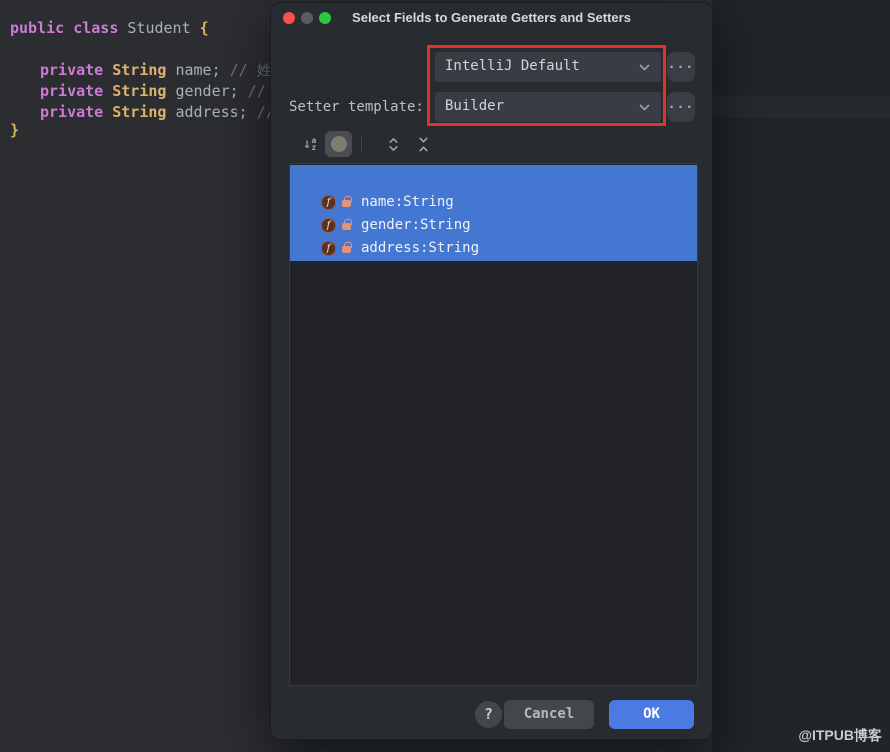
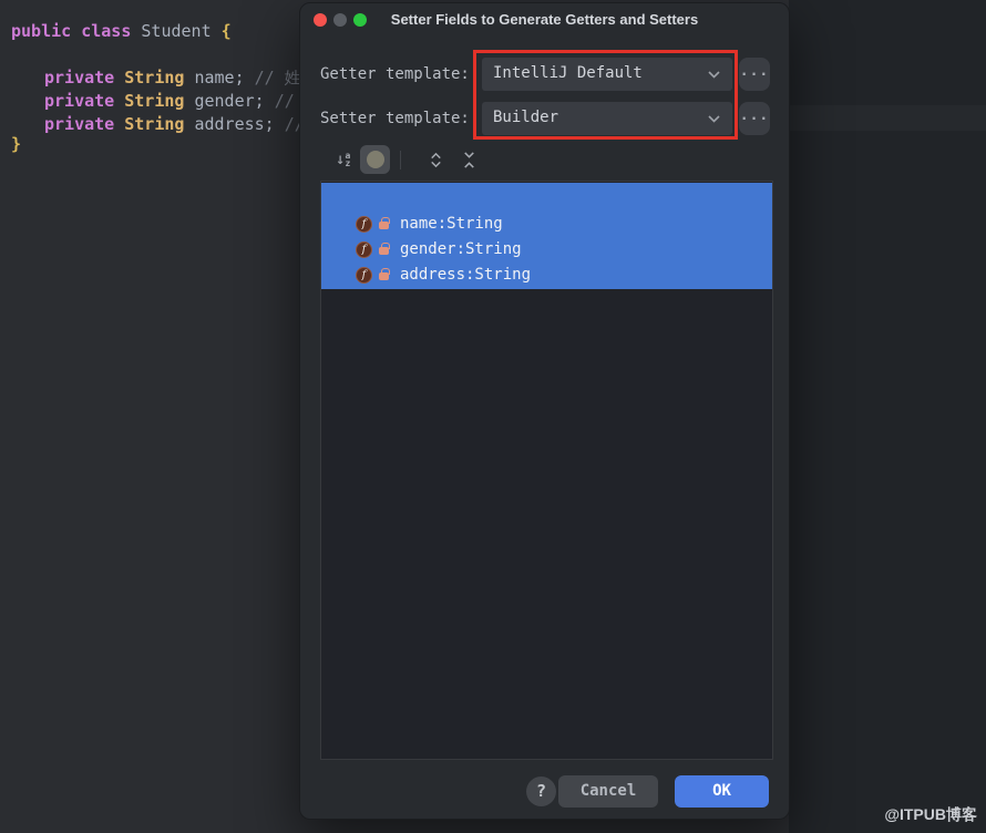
  public class Student {
  private String name; // 姓
  private String gender; //
  private String address; /
  }
- Select Fields to Generate Getters and Setters
+ Setter Fields to Generate Getters and Setters
+ Getter template:
  IntelliJ Default
  ...
  Setter template:
  Builder
  ...
  ↓
  a
  z
  f
  name:String
  f
  gender:String
  f
  address:String
  ?
  Cancel
  OK
  @ITPUB博客
